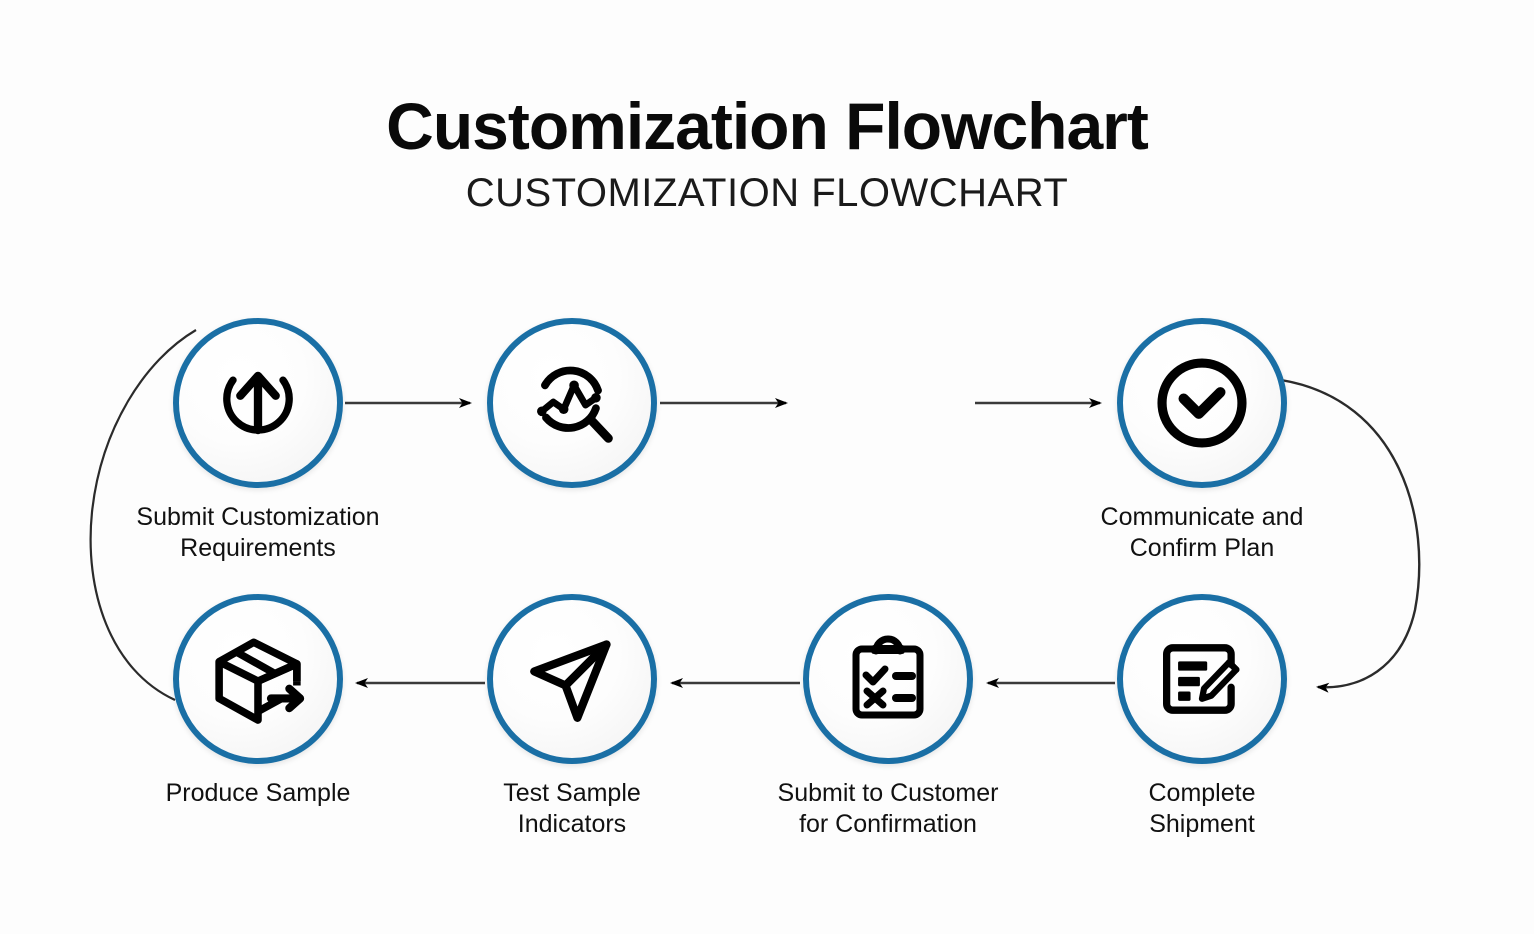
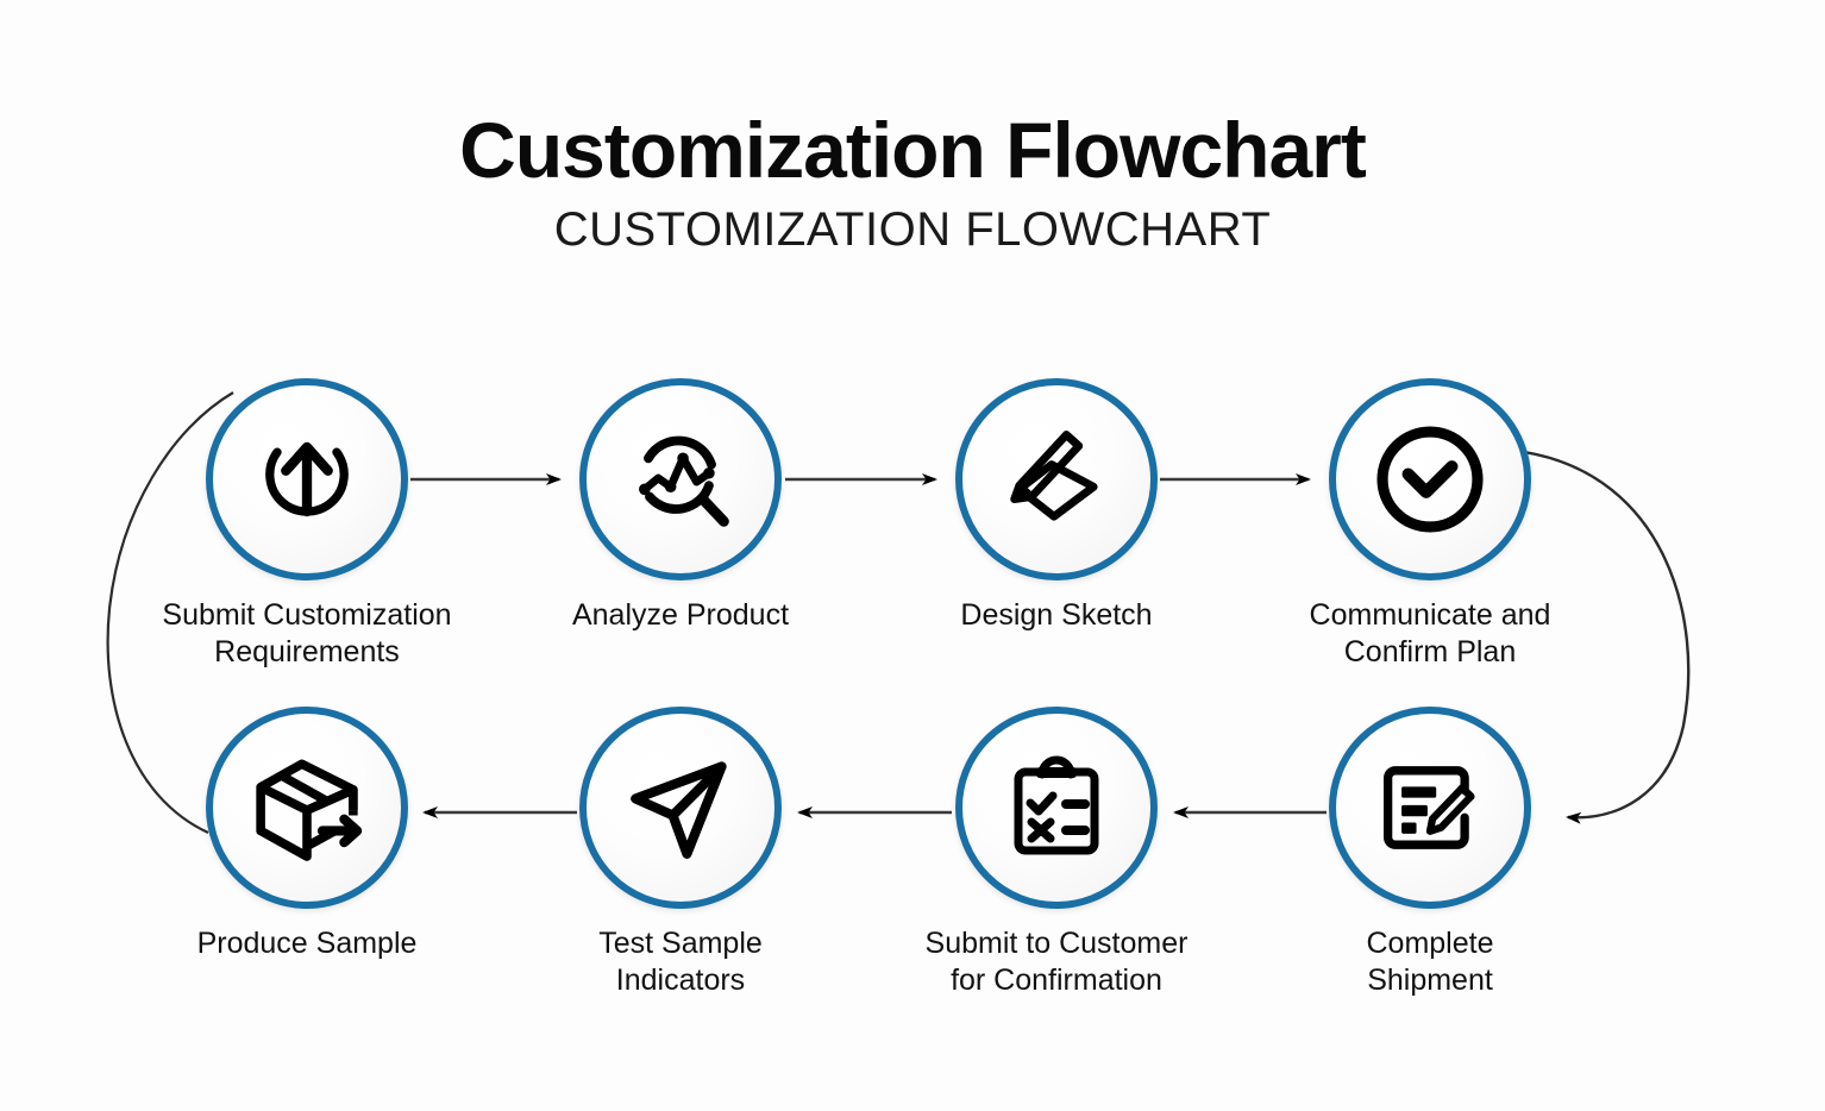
  Customization Flowchart
  CUSTOMIZATION FLOWCHART
  Submit Customization
  Requirements
+ Analyze Product
+ Design Sketch
  Communicate and
  Confirm Plan
  Complete
  Shipment
  Submit to Customer
  for Confirmation
  Test Sample
  Indicators
  Produce Sample
